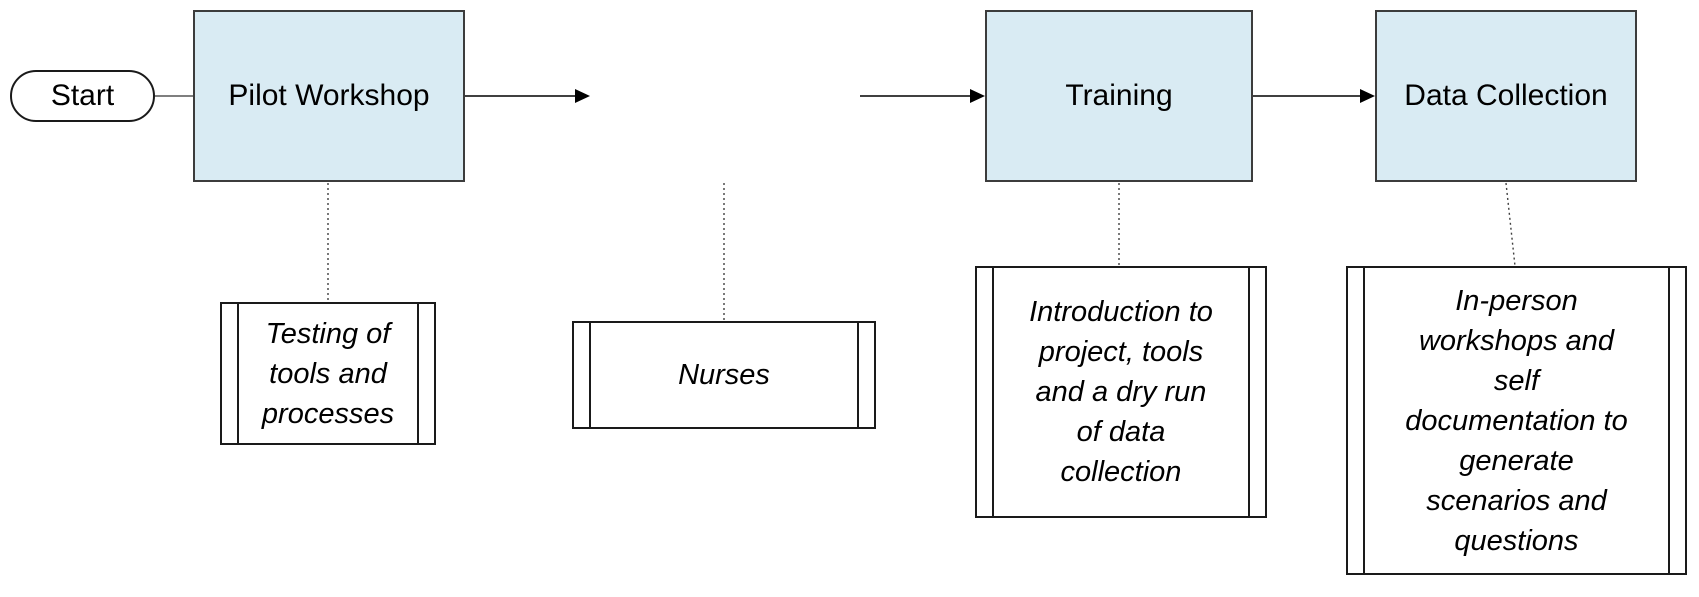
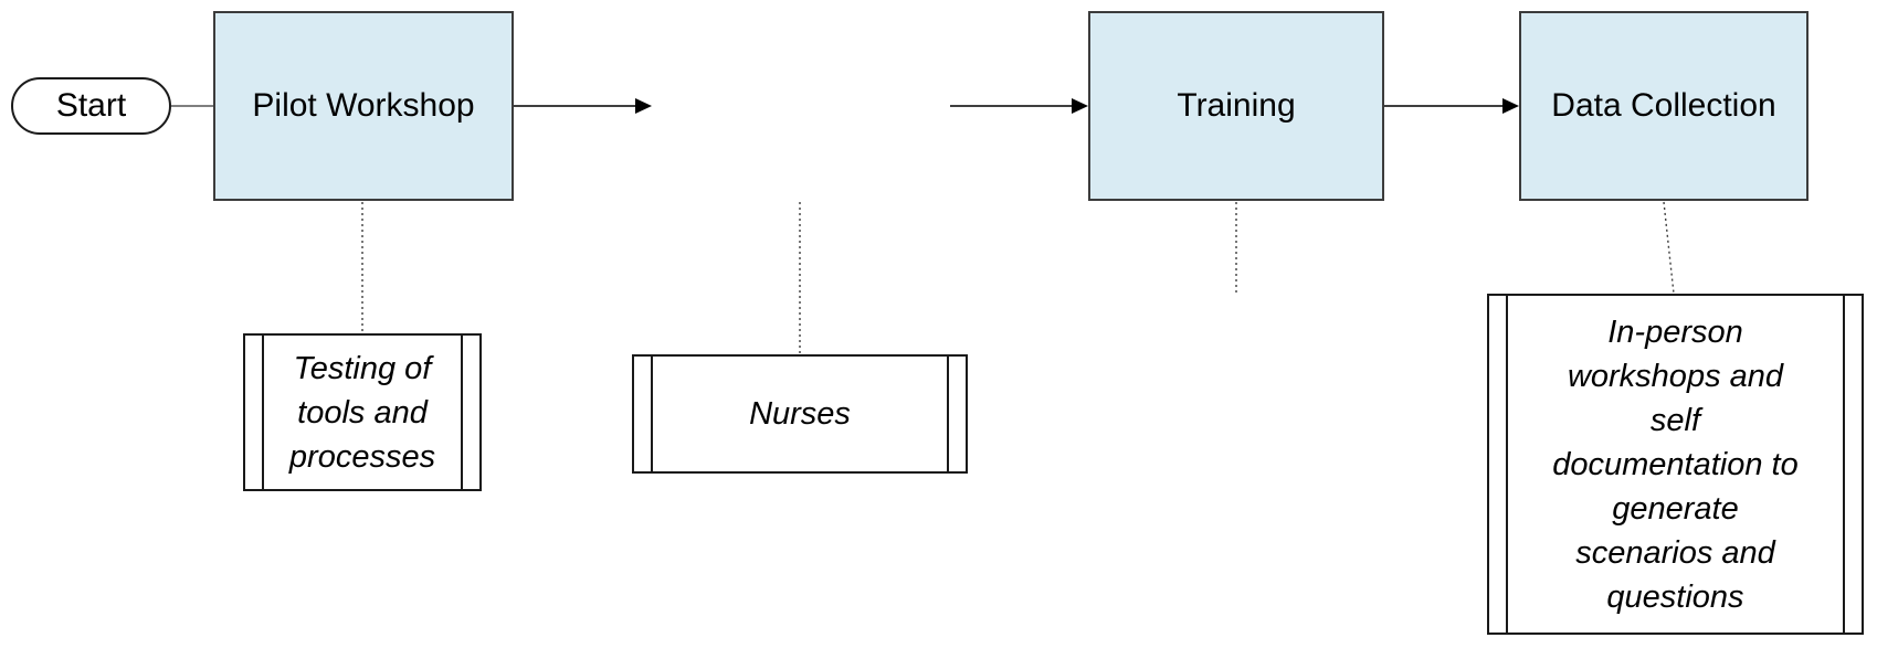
  Start
  Pilot Workshop
  Training
  Data Collection
  Testing of
  tools and
  processes
  Nurses
- Introduction to
- project, tools
- and a dry run
- of data
- collection
  In-person
  workshops and
  self
  documentation to
  generate
  scenarios and
  questions
